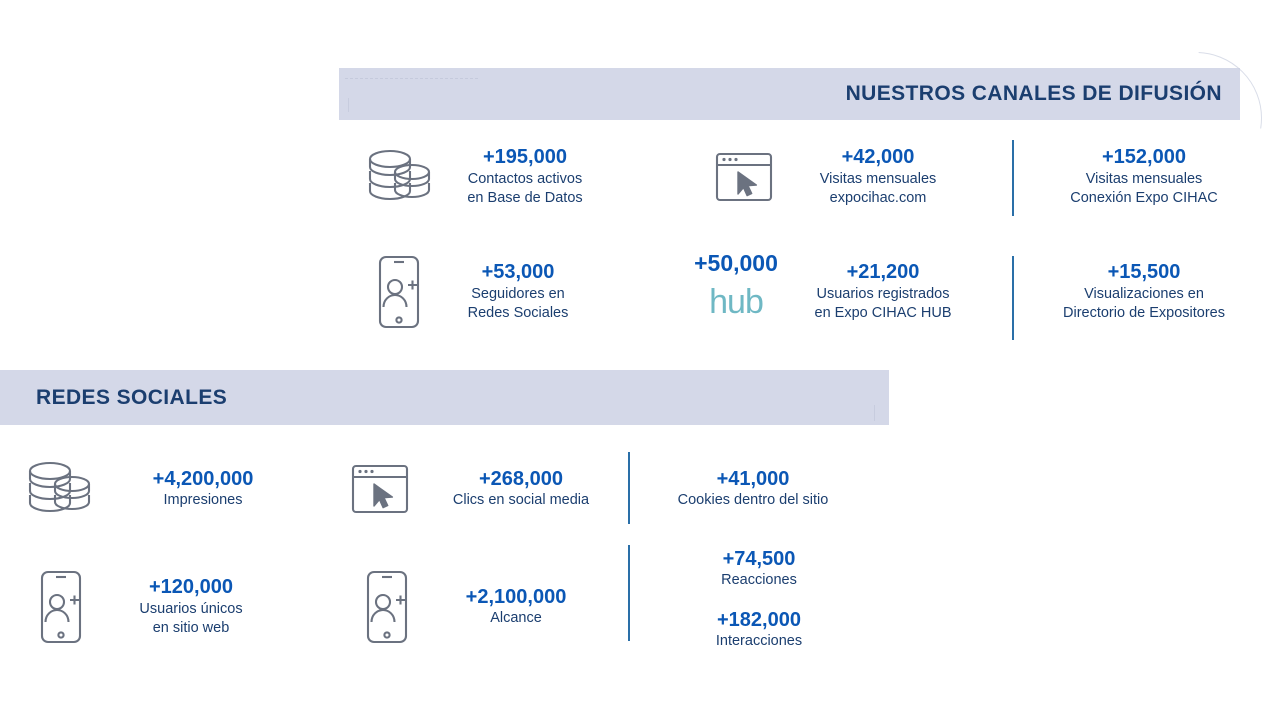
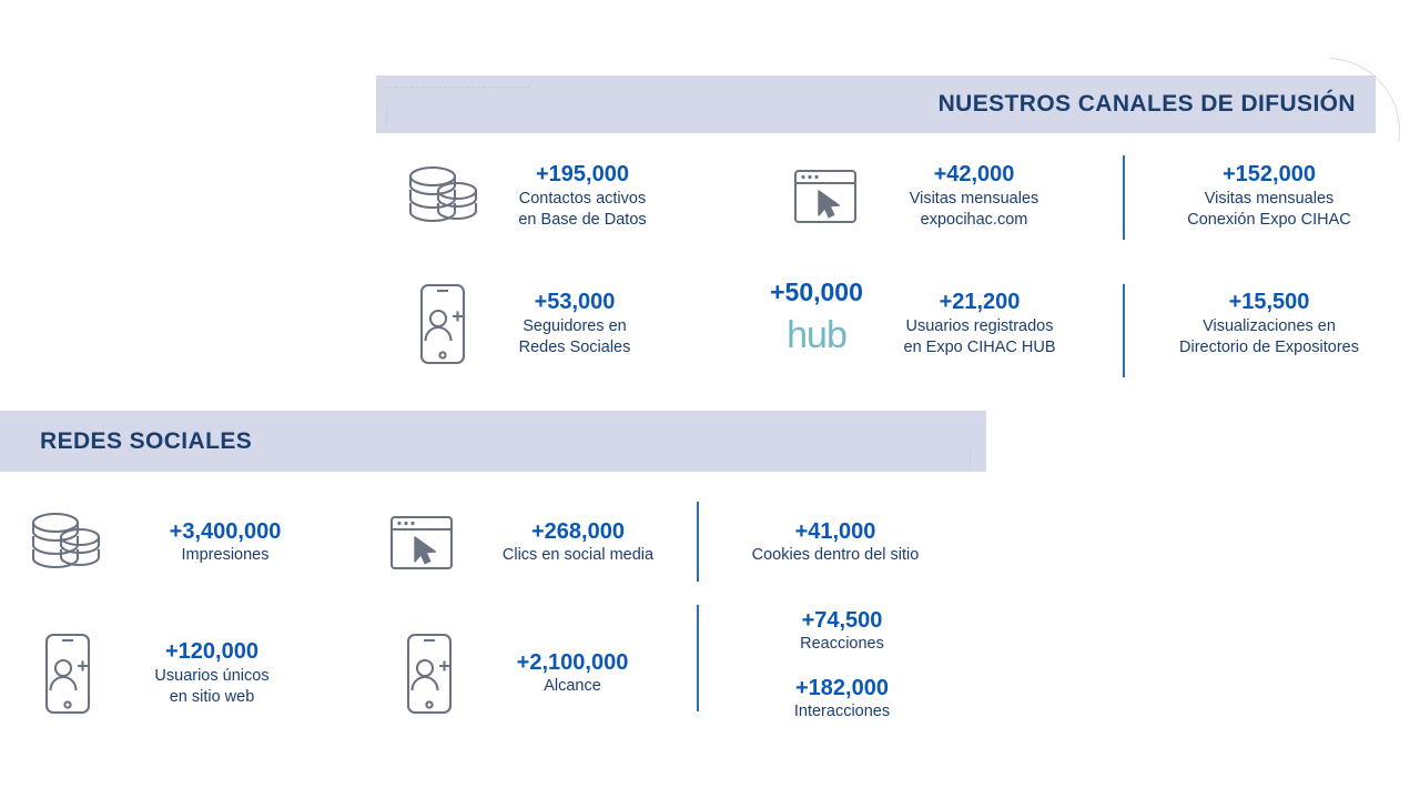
  NUESTROS CANALES DE DIFUSIÓN
  +195,000
  Contactos activos
  en Base de Datos
  +42,000
  Visitas mensuales
  expocihac.com
  +152,000
  Visitas mensuales
  Conexión Expo CIHAC
  +53,000
  Seguidores en
  Redes Sociales
  +50,000
  hub
  +21,200
  Usuarios registrados
  en Expo CIHAC HUB
  +15,500
  Visualizaciones en
  Directorio de Expositores
  REDES SOCIALES
- +4,200,000
+ +3,400,000
  Impresiones
  +268,000
  Clics en social media
  +41,000
  Cookies dentro del sitio
  +120,000
  Usuarios únicos
  en sitio web
  +2,100,000
  Alcance
  +74,500
  Reacciones
  +182,000
  Interacciones
